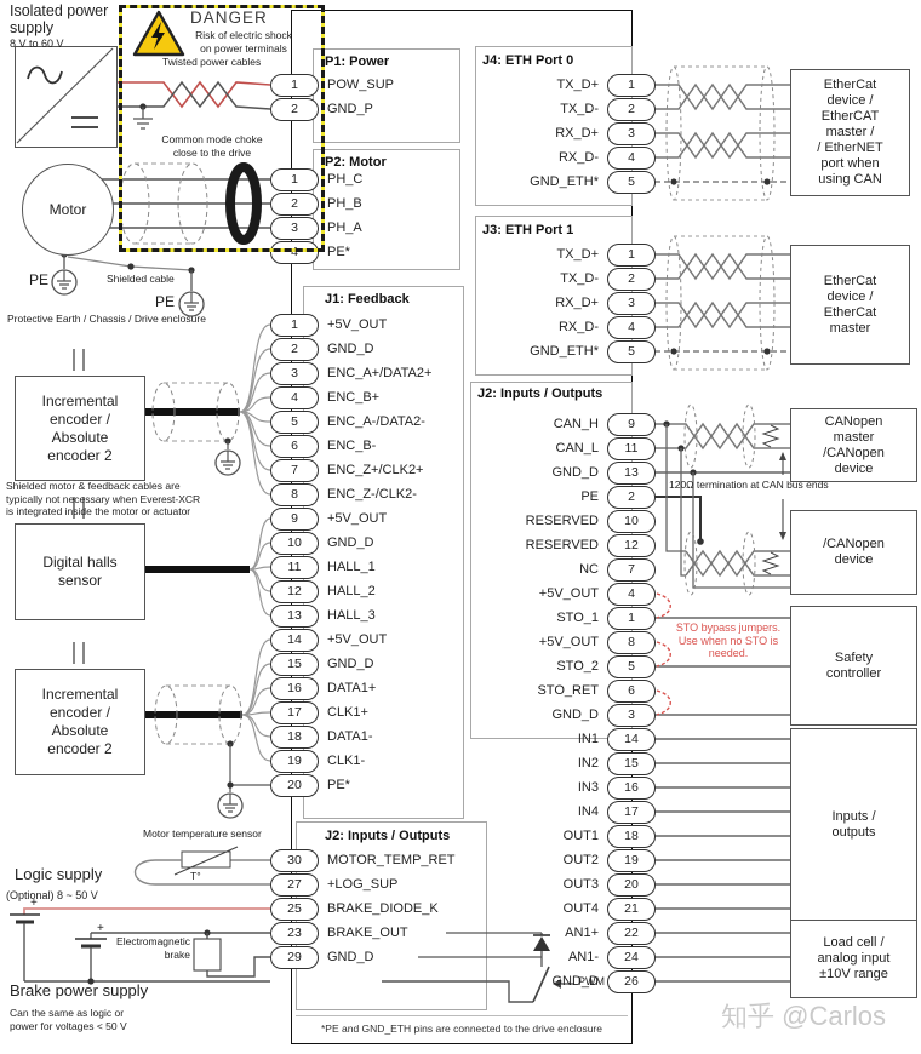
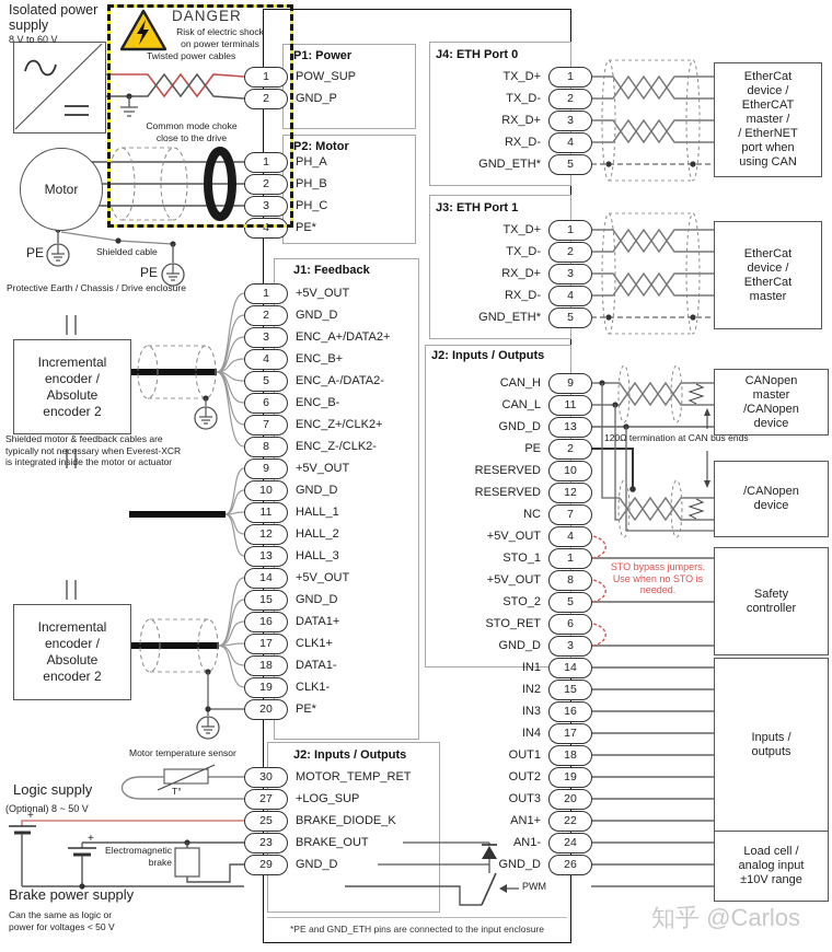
- *PE and GND_ETH pins are connected to the drive enclosure
+ *PE and GND_ETH pins are connected to the input enclosure
  P1: Power
  P2: Motor
  J1: Feedback
  J2: Inputs / Outputs
  J4: ETH Port 0
  J3: ETH Port 1
  J2: Inputs / Outputs
  1
  POW_SUP
  2
  GND_P
  1
- PH_C
+ PH_A
  2
  PH_B
  3
- PH_A
+ PH_C
  4
  PE*
  1
  +5V_OUT
  2
  GND_D
  3
  ENC_A+/DATA2+
  4
  ENC_B+
  5
  ENC_A-/DATA2-
  6
  ENC_B-
  7
  ENC_Z+/CLK2+
  8
  ENC_Z-/CLK2-
  9
  +5V_OUT
  10
  GND_D
  11
  HALL_1
  12
  HALL_2
  13
  HALL_3
  14
  +5V_OUT
  15
  GND_D
  16
  DATA1+
  17
  CLK1+
  18
  DATA1-
  19
  CLK1-
  20
  PE*
  30
  MOTOR_TEMP_RET
  27
  +LOG_SUP
  25
  BRAKE_DIODE_K
  23
  BRAKE_OUT
  29
  GND_D
  TX_D+
  1
  TX_D-
  2
  RX_D+
  3
  RX_D-
  4
  GND_ETH*
  5
  TX_D+
  1
  TX_D-
  2
  RX_D+
  3
  RX_D-
  4
  GND_ETH*
  5
  CAN_H
  9
  CAN_L
  11
  GND_D
  13
  PE
  2
  RESERVED
  10
  RESERVED
  12
  NC
  7
  +5V_OUT
  4
  STO_1
  1
  +5V_OUT
  8
  STO_2
  5
  STO_RET
  6
  GND_D
  3
  IN1
  14
  IN2
  15
  IN3
  16
  IN4
  17
  OUT1
  18
  OUT2
  19
  OUT3
  20
- OUT4
- 21
  AN1+
  22
  AN1-
  24
  GND_D
  26
  Isolated power
  supply
  8 V to 60 V
  Motor
  PE
  PE
  Shielded cable
  Protective Earth / Chassis / Drive enclosure
  Incremental
  encoder /
  Absolute
  encoder 2
  Shielded motor & feedback cables are
  typically not necessary when Everest-XCR
  is integrated inside the motor or actuator
- Digital halls
- sensor
  Incremental
  encoder /
  Absolute
  encoder 2
  Motor temperature sensor
  T°
  Logic supply
  (Optional) 8 ~ 50 V
  +
  +
  Electromagnetic
  brake
  Brake power supply
  Can the same as logic or
  power for voltages < 50 V
  PWM
  EtherCat
  device /
  EtherCAT
  master /
  / EtherNET
  port when
  using CAN
  EtherCat
  device /
  EtherCat
  master
  CANopen
  master
  /CANopen
  device
  /CANopen
  device
  Safety
  controller
  Inputs /
  outputs
  Load cell /
  analog input
  ±10V range
  120Ω termination at CAN bus ends
  STO bypass jumpers.
  Use when no STO is
  needed.
  DANGER
  Risk of electric shock
  on power terminals
  Twisted power cables
  Common mode choke
  close to the drive
  知乎 @Carlos
